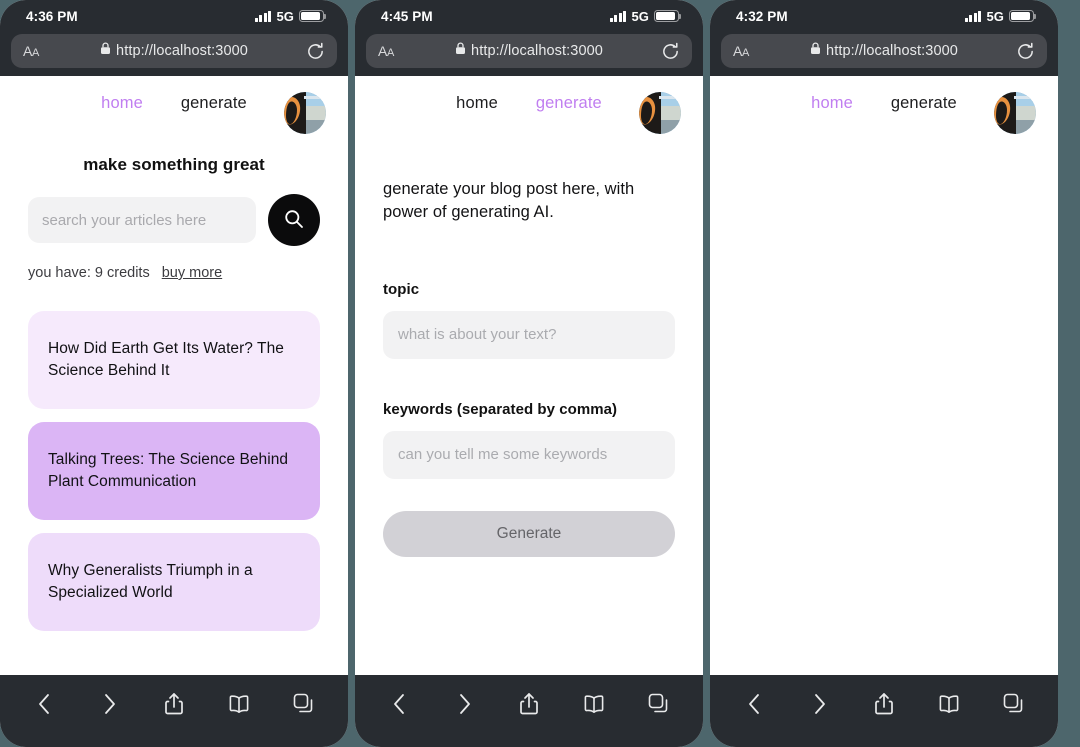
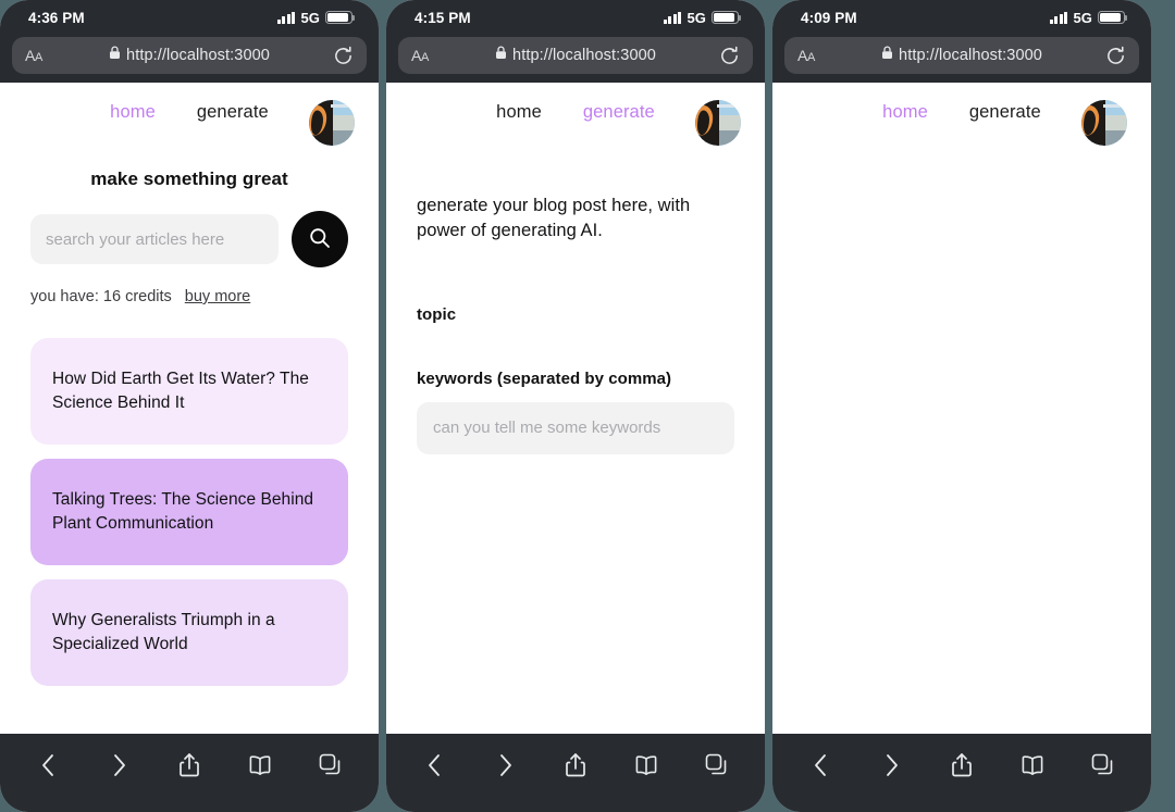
  4:36 PM
  5G
  AA
  http://localhost:3000
  home
  generate
  make something great
  search your articles here
- you have: 9 credits
+ you have: 16 credits
  buy more
  How Did Earth Get Its Water? The Science Behind It
  Talking Trees: The Science Behind Plant Communication
  Why Generalists Triumph in a Specialized World
- 4:45 PM
+ 4:15 PM
  5G
  AA
  http://localhost:3000
  home
  generate
  generate your blog post here, with power of generating AI.
  topic
- what is about your text?
  keywords (separated by comma)
  can you tell me some keywords
- Generate
- 4:32 PM
+ 4:09 PM
  5G
  AA
  http://localhost:3000
  home
  generate
